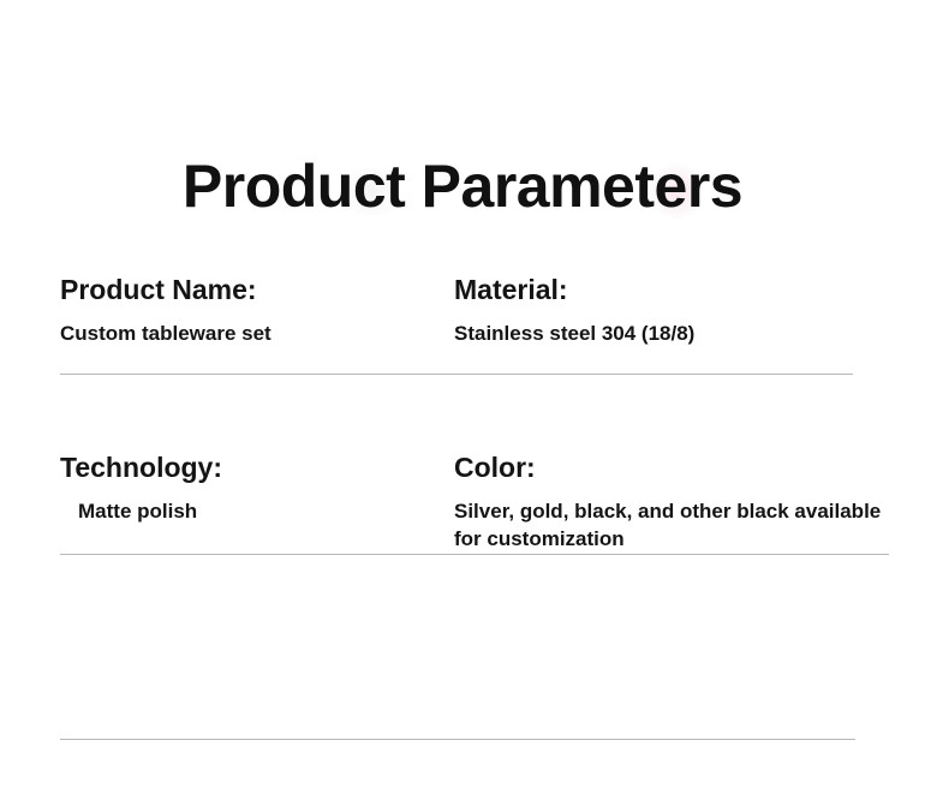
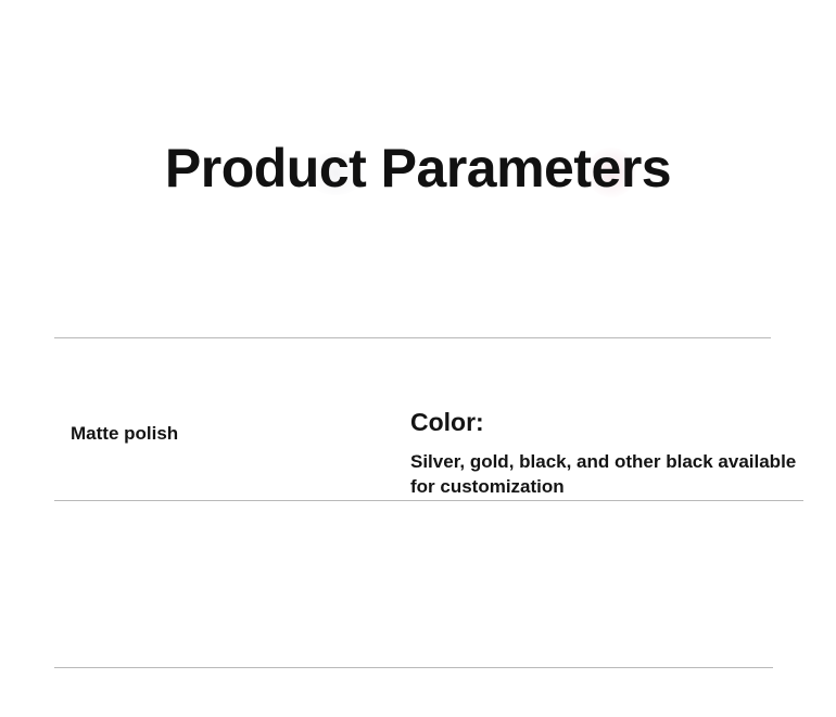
  Product Parameters
- Product Name:
- Custom tableware set
- Material:
- Stainless steel 304 (18/8)
- Technology:
  Matte polish
  Color:
  Silver, gold, black, and other black available for customization
